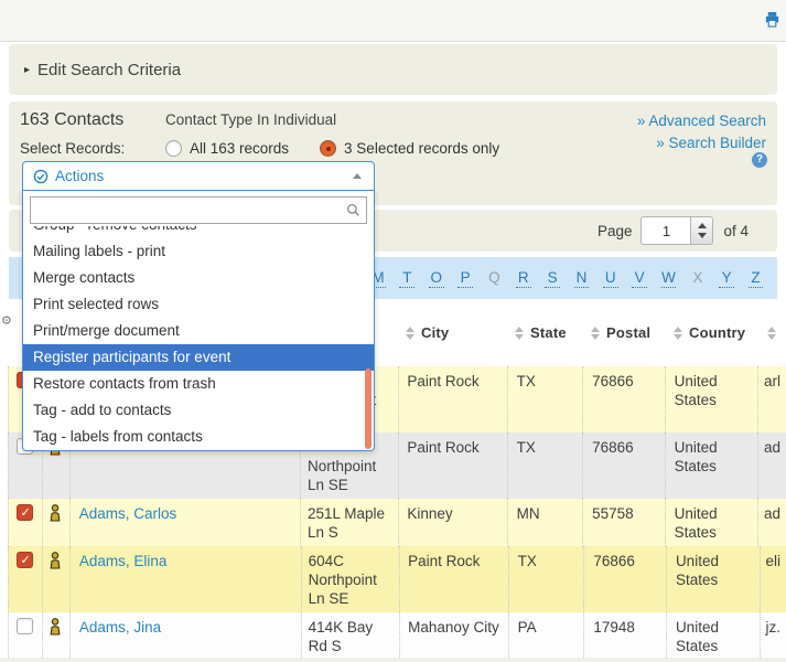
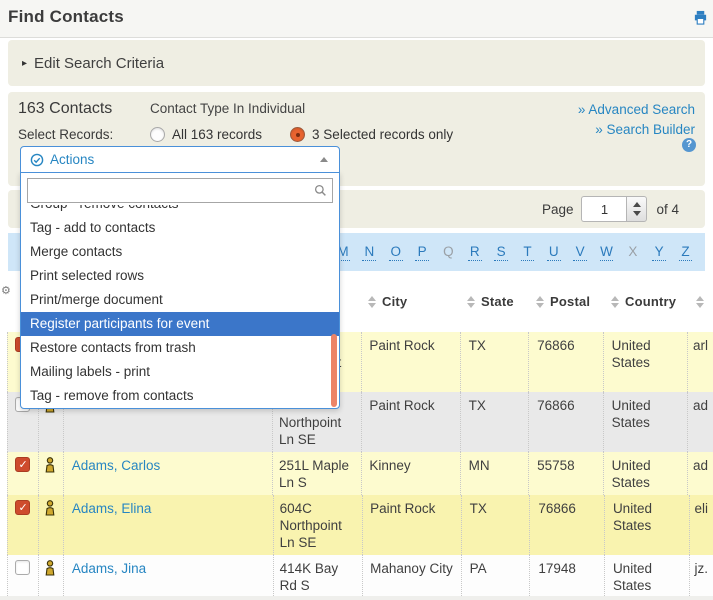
+ Find Contacts
  ▸
  Edit Search Criteria
  163 Contacts
  Contact Type In Individual
  » Advanced Search
  » Search Builder
  ?
  Select Records:
  All 163 records
  3 Selected records only
  Page
  1
  of 4
  M
- T
+ N
  O
  P
  Q
  R
  S
- N
+ T
  U
  V
  W
  X
  Y
  Z
  City
  State
  Postal
  Country
  Paint Rock
  TX
  76866
  United States
  arl
  Northpoint
  Ln SE
  Paint Rock
  TX
  76866
  United States
  ad
  Adams, Carlos
  251L Maple
  Ln S
  Kinney
  MN
  55758
  United States
  ad
  Adams, Elina
  604C
  Northpoint
  Ln SE
  Paint Rock
  TX
  76866
  United States
  eli
  Adams, Jina
  414K Bay
  Rd S
  Mahanoy City
  PA
  17948
  United States
  jz.
  ⚙
  Actions
- Mailing labels - print
+ Tag - add to contacts
  Merge contacts
  Print selected rows
  Print/merge document
  Register participants for event
  Restore contacts from trash
- Tag - add to contacts
+ Mailing labels - print
- Tag - labels from contacts
+ Tag - remove from contacts
